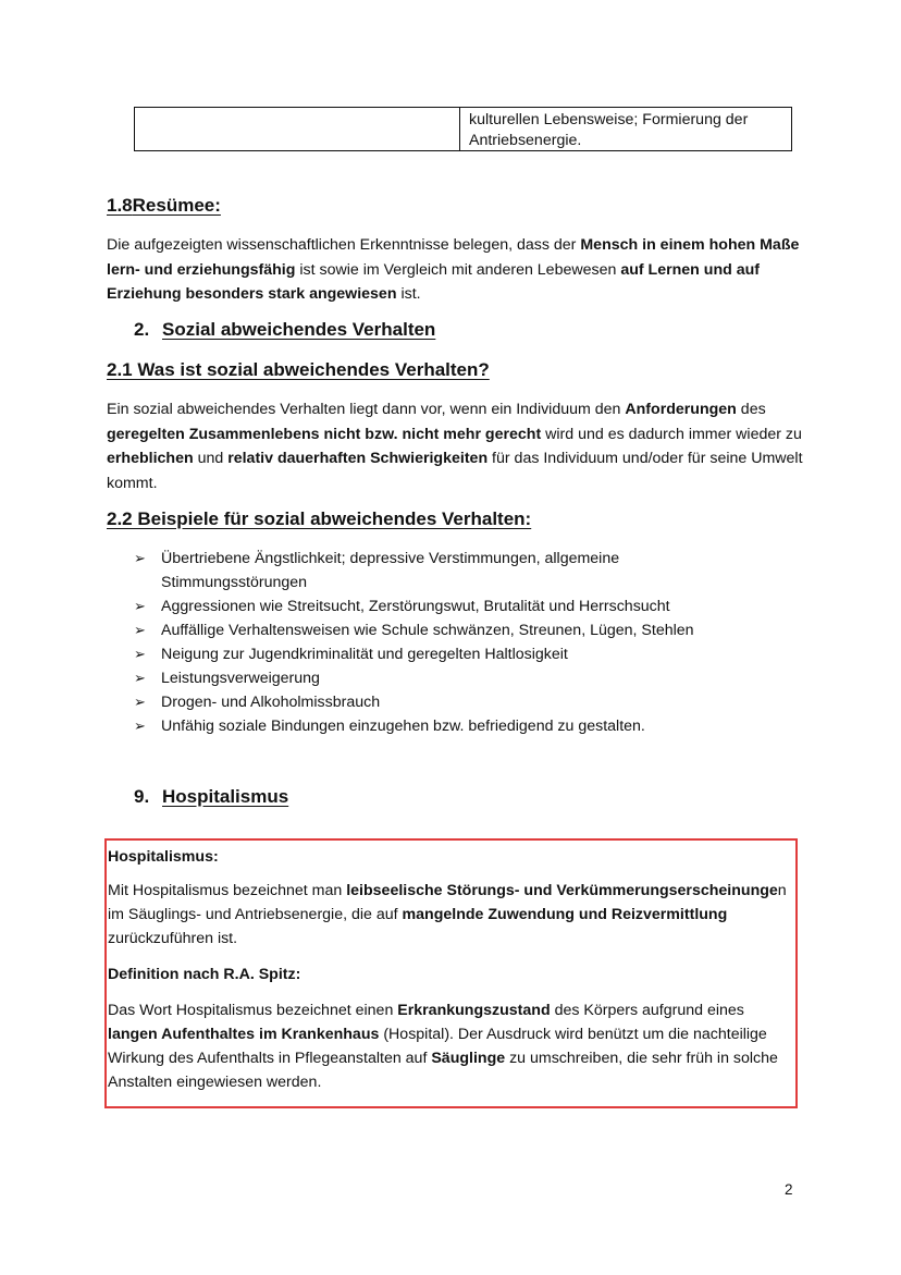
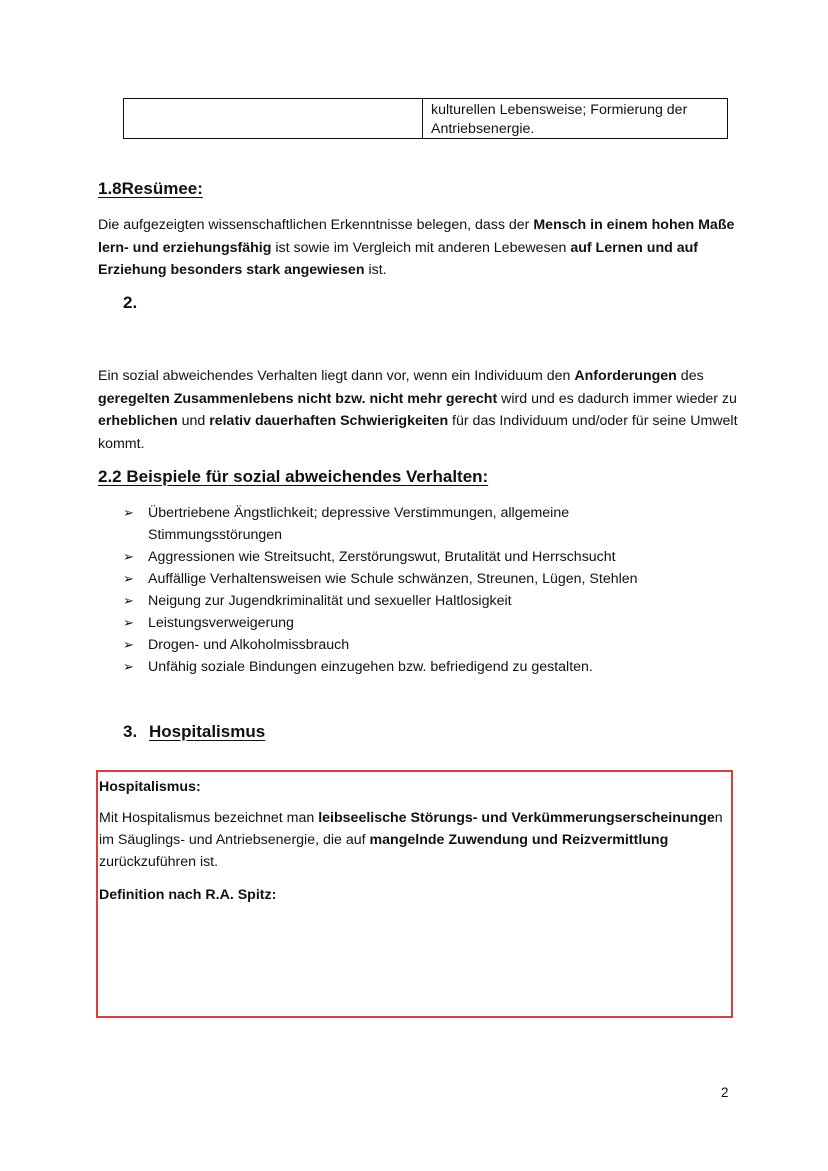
  kulturellen Lebensweise; Formierung der
  Antriebsenergie.
  1.8Resümee:
  Die aufgezeigten wissenschaftlichen Erkenntnisse belegen, dass der Mensch in einem hohen Maße lern- und erziehungsfähig ist sowie im Vergleich mit anderen Lebewesen auf Lernen und auf Erziehung besonders stark angewiesen ist.
  2.
- Sozial abweichendes Verhalten
- 2.1 Was ist sozial abweichendes Verhalten?
  Ein sozial abweichendes Verhalten liegt dann vor, wenn ein Individuum den Anforderungen des geregelten Zusammenlebens nicht bzw. nicht mehr gerecht wird und es dadurch immer wieder zu erheblichen und relativ dauerhaften Schwierigkeiten für das Individuum und/oder für seine Umwelt kommt.
  2.2 Beispiele für sozial abweichendes Verhalten:
  ➢
  Übertriebene Ängstlichkeit; depressive Verstimmungen, allgemeine Stimmungsstörungen
  ➢
  Aggressionen wie Streitsucht, Zerstörungswut, Brutalität und Herrschsucht
  ➢
  Auffällige Verhaltensweisen wie Schule schwänzen, Streunen, Lügen, Stehlen
  ➢
- Neigung zur Jugendkriminalität und geregelten Haltlosigkeit
+ Neigung zur Jugendkriminalität und sexueller Haltlosigkeit
  ➢
  Leistungsverweigerung
  ➢
  Drogen- und Alkoholmissbrauch
  ➢
  Unfähig soziale Bindungen einzugehen bzw. befriedigend zu gestalten.
- 9.
+ 3.
  Hospitalismus
  Hospitalismus:
  Mit Hospitalismus bezeichnet man leibseelische Störungs- und Verkümmerungserscheinungen im Säuglings- und Antriebsenergie, die auf mangelnde Zuwendung und Reizvermittlung zurückzuführen ist.
  Definition nach R.A. Spitz:
- Das Wort Hospitalismus bezeichnet einen Erkrankungszustand des Körpers aufgrund eines langen Aufenthaltes im Krankenhaus (Hospital). Der Ausdruck wird benützt um die nachteilige Wirkung des Aufenthalts in Pflegeanstalten auf Säuglinge zu umschreiben, die sehr früh in solche Anstalten eingewiesen werden.
  2
